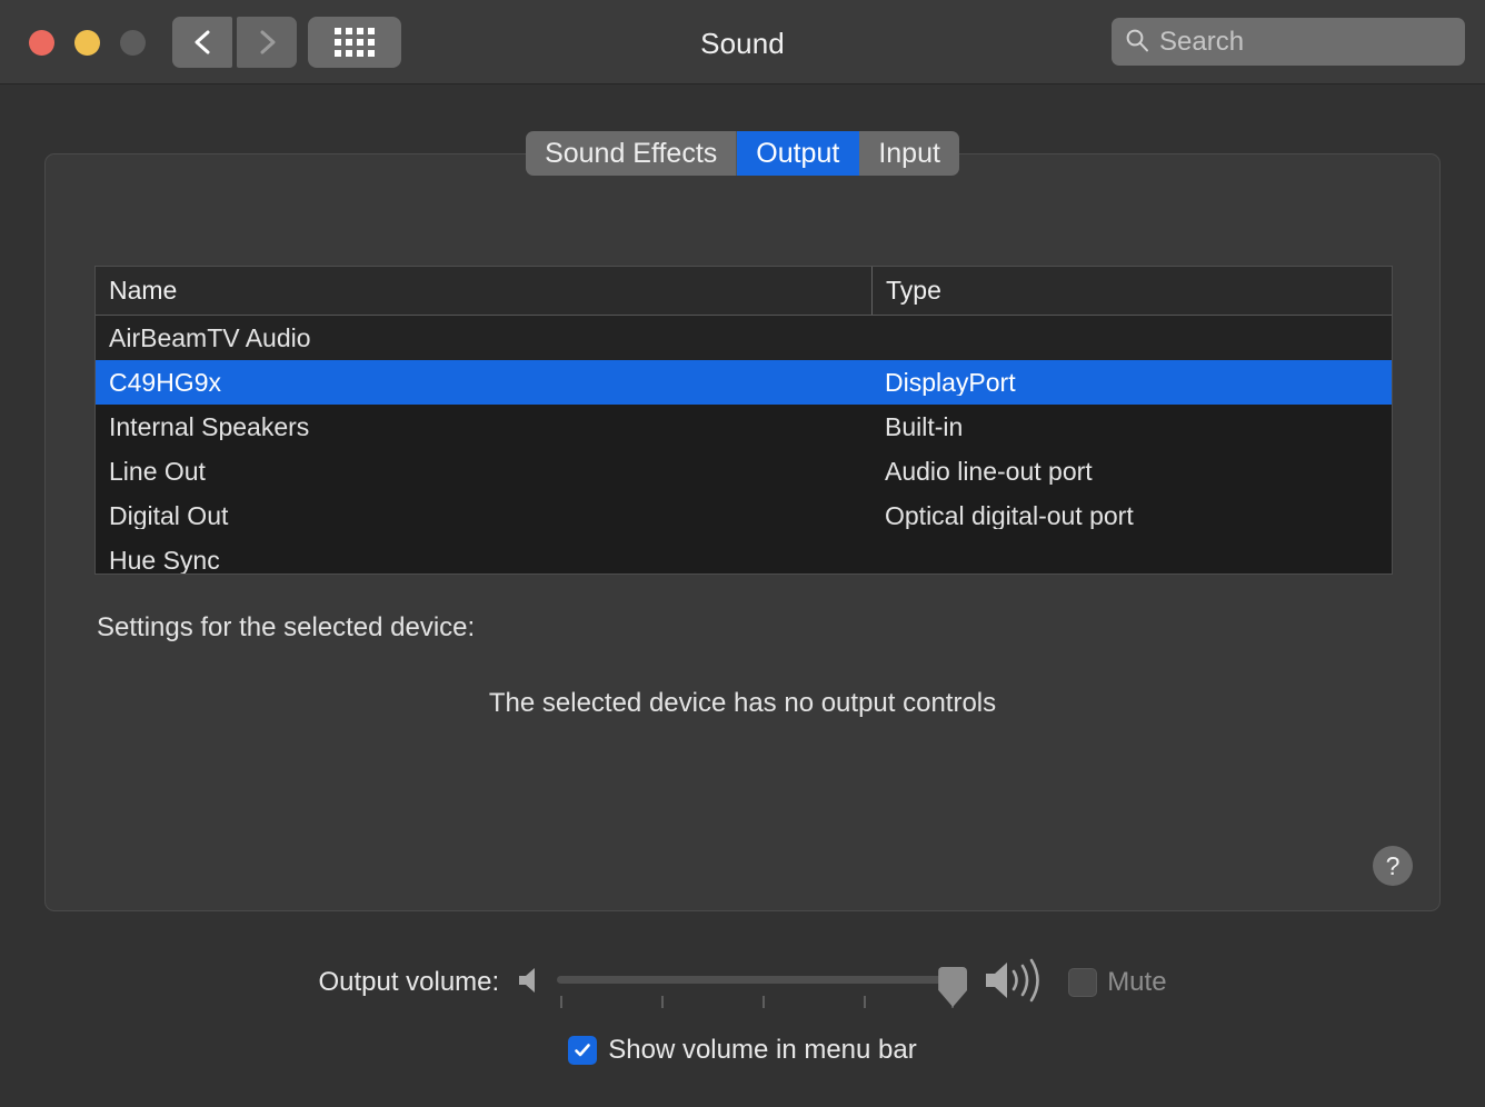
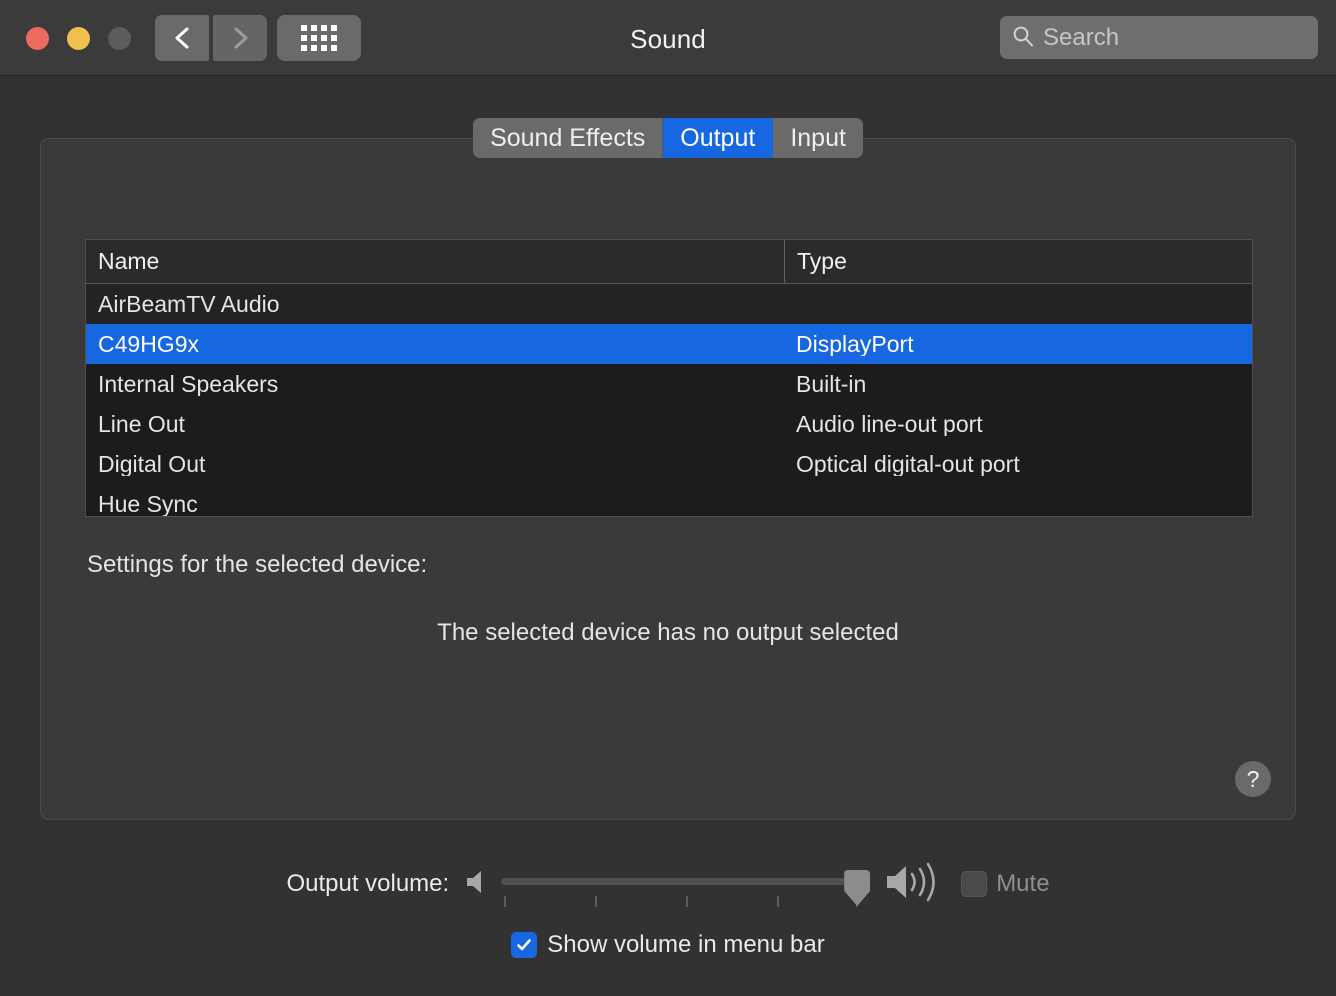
  Sound
  Search
  Sound Effects
  Output
  Input
  Name
  Type
  AirBeamTV Audio
  C49HG9x
  DisplayPort
  Internal Speakers
  Built-in
  Line Out
  Audio line-out port
  Digital Out
  Optical digital-out port
  Hue Sync
  Settings for the selected device:
- The selected device has no output controls
+ The selected device has no output selected
  ?
  Output volume:
  Mute
  Show volume in menu bar
